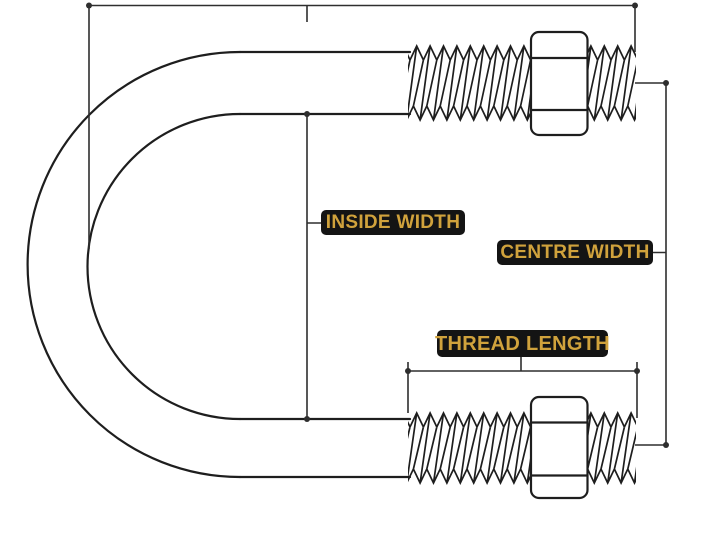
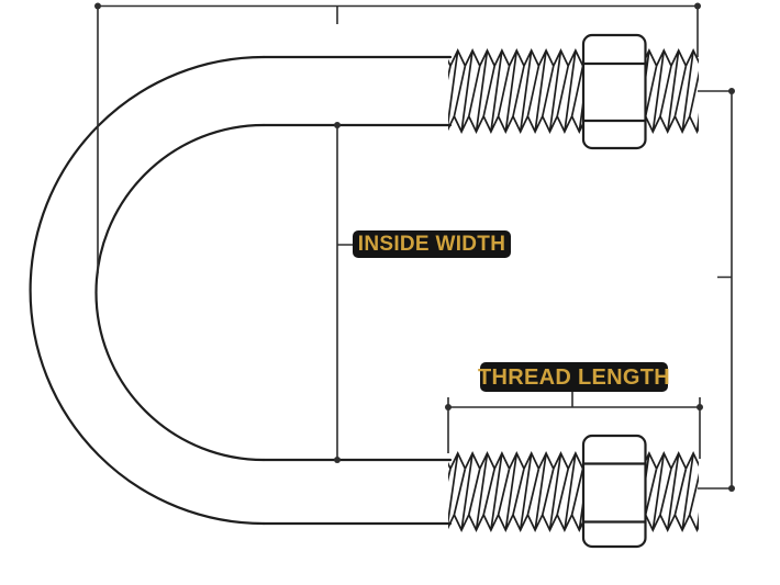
  INSIDE WIDTH
- CENTRE WIDTH
  THREAD LENGTH
